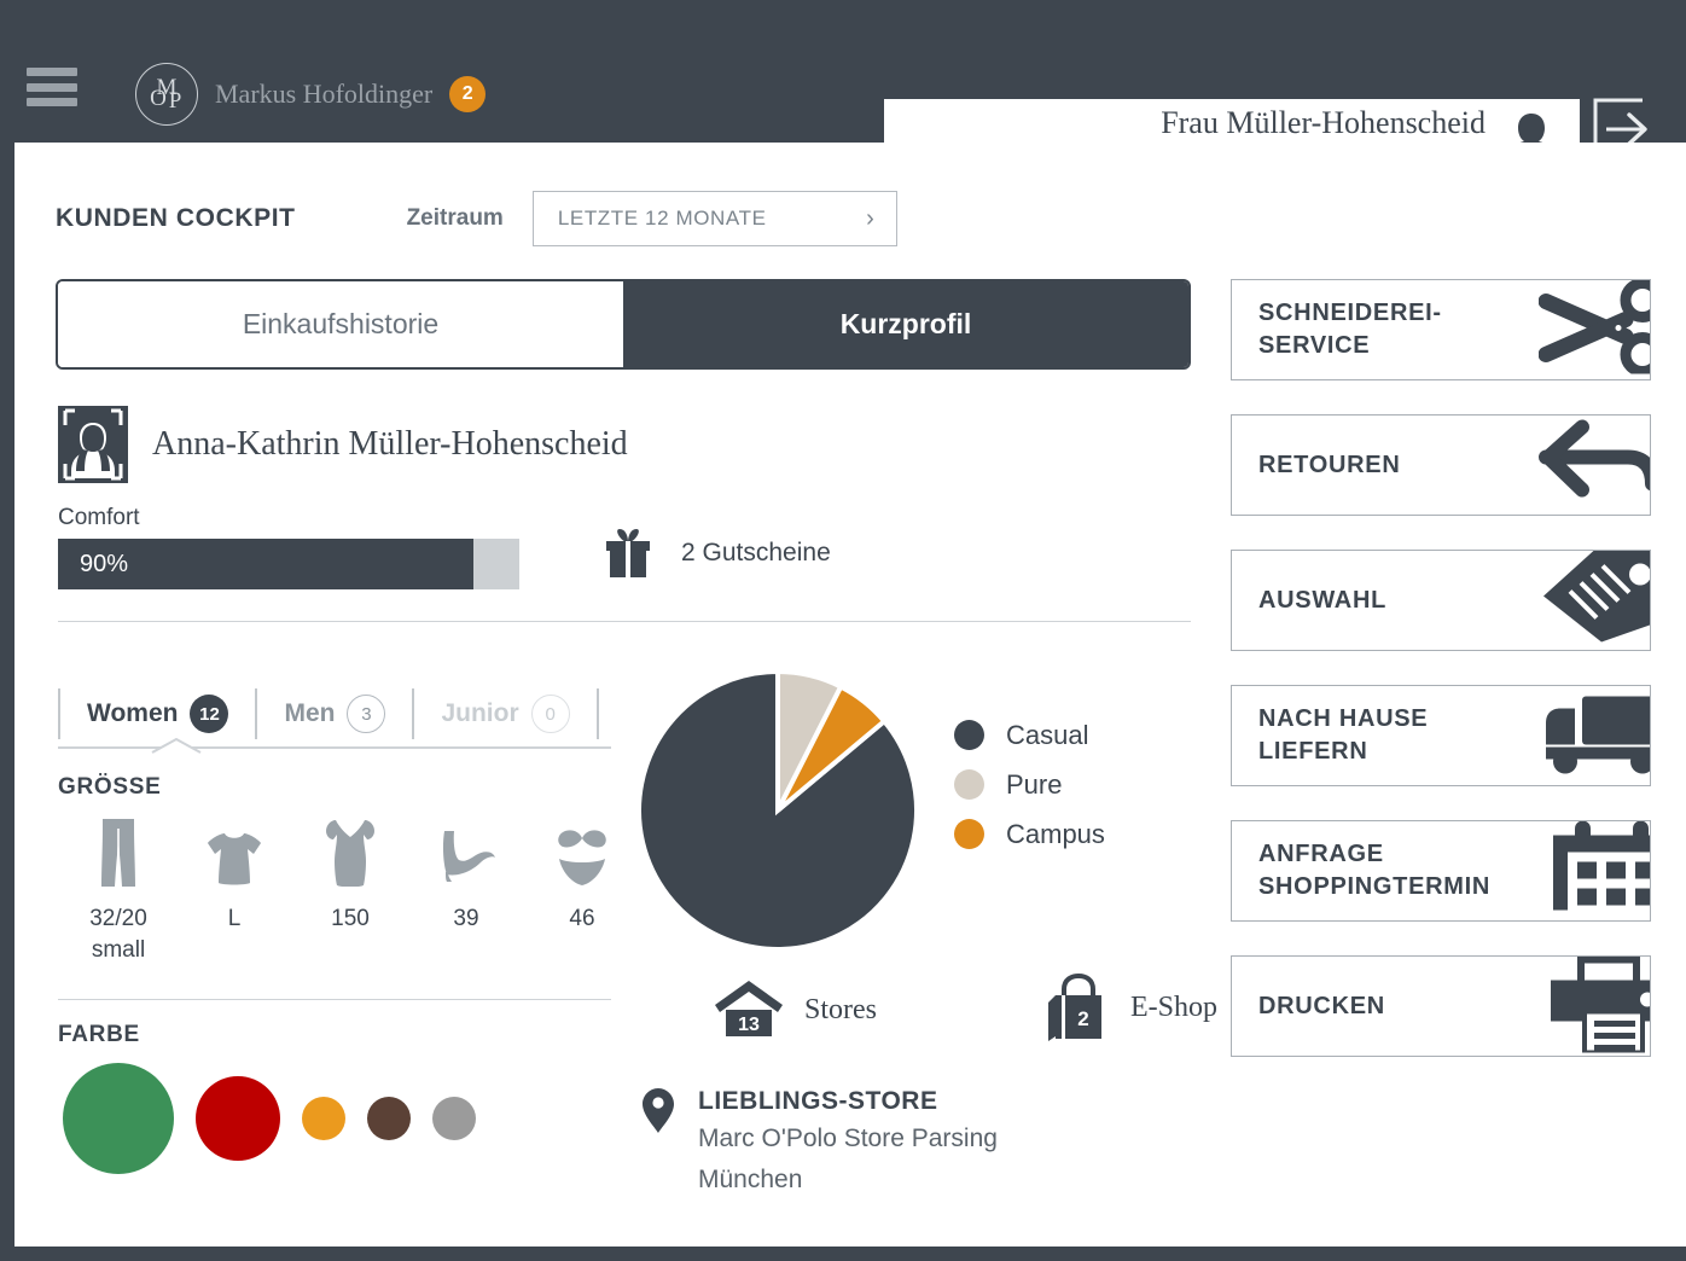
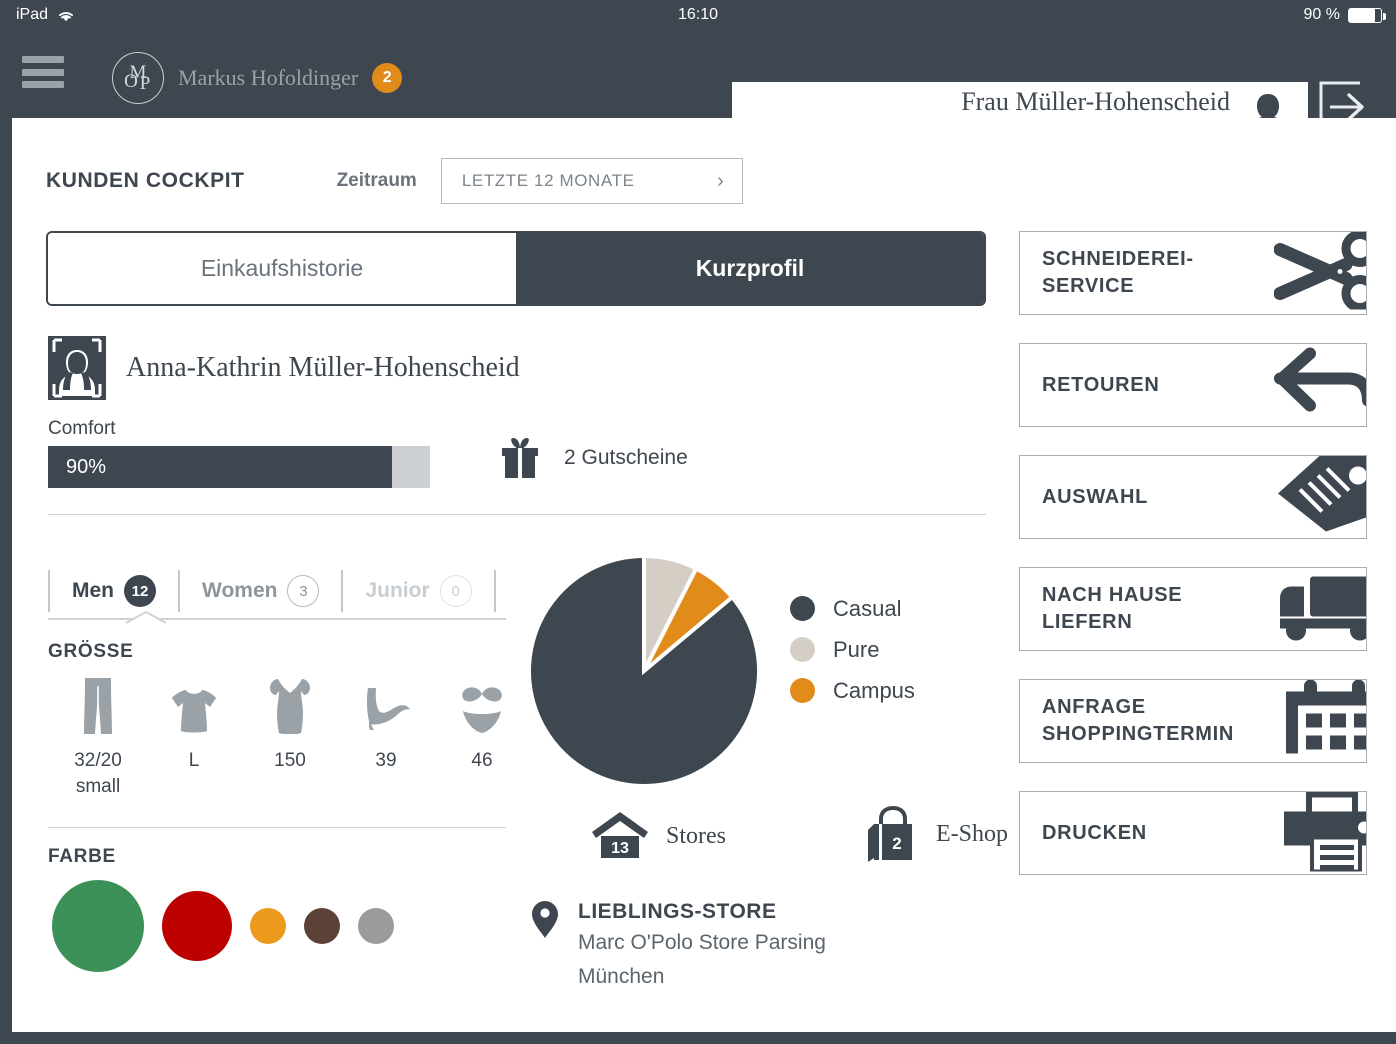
+ iPad
+ 16:10
+ 90 %
  M
  O
  P
  Markus Hofoldinger
  2
  Frau Müller-Hohenscheid
  KUNDEN COCKPIT
  Zeitraum
  LETZTE 12 MONATE
  ›
  Einkaufshistorie
  Kurzprofil
  Anna-Kathrin Müller-Hohenscheid
  Comfort
  90%
  2 Gutscheine
- Women
+ Men
  12
- Men
+ Women
  3
  Junior
  0
  GRÖSSE
  32/20 small
  L
  150
  39
  46
  FARBE
  Casual
  Pure
  Campus
  13
  Stores
  2
  E-Shop
  LIEBLINGS-STORE
  Marc O'Polo Store Parsing
  München
  SCHNEIDEREI-
  SERVICE
  RETOUREN
  AUSWAHL
  NACH HAUSE
  LIEFERN
  ANFRAGE
  SHOPPINGTERMIN
  DRUCKEN
